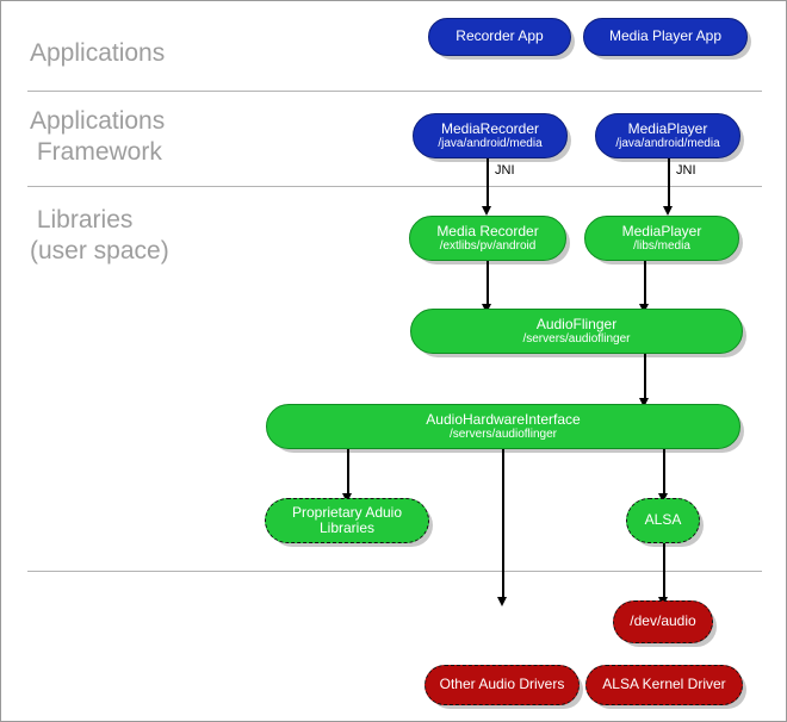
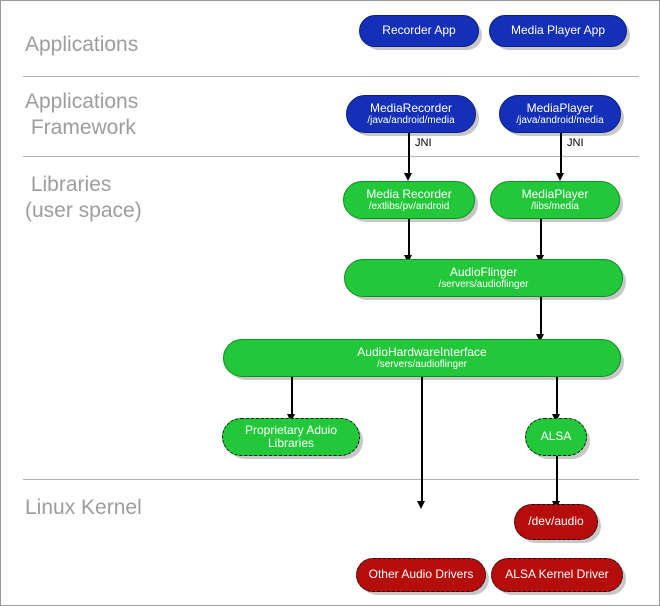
  Applications
  Applications
  Framework
  Libraries
  (user space)
+ Linux Kernel
  Recorder App
  Media Player App
  MediaRecorder
  /java/android/media
  MediaPlayer
  /java/android/media
  JNI
  JNI
  Media Recorder
  /extlibs/pv/android
  MediaPlayer
  /libs/media
  AudioFlinger
  /servers/audioflinger
  AudioHardwareInterface
  /servers/audioflinger
  Proprietary Aduio
  Libraries
  ALSA
  /dev/audio
  Other Audio Drivers
  ALSA Kernel Driver
